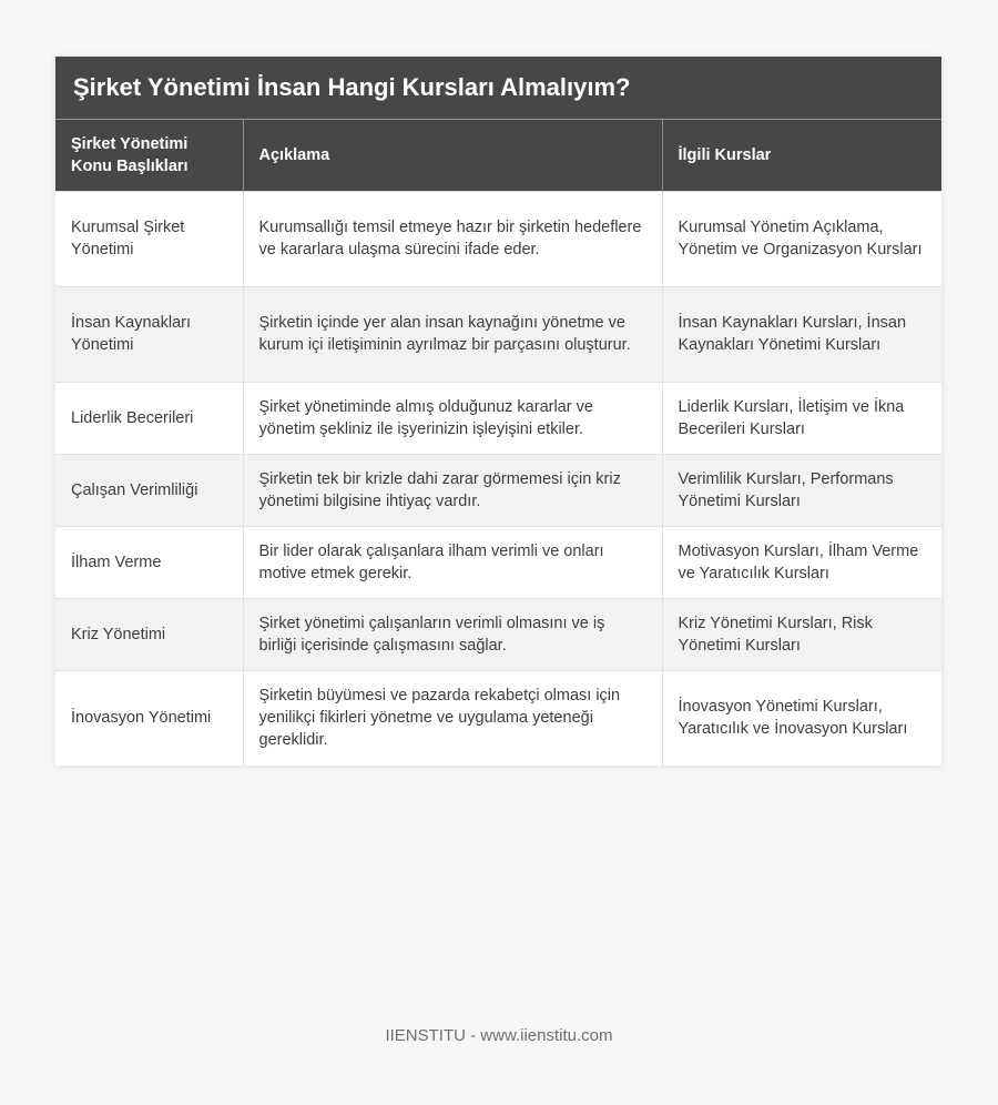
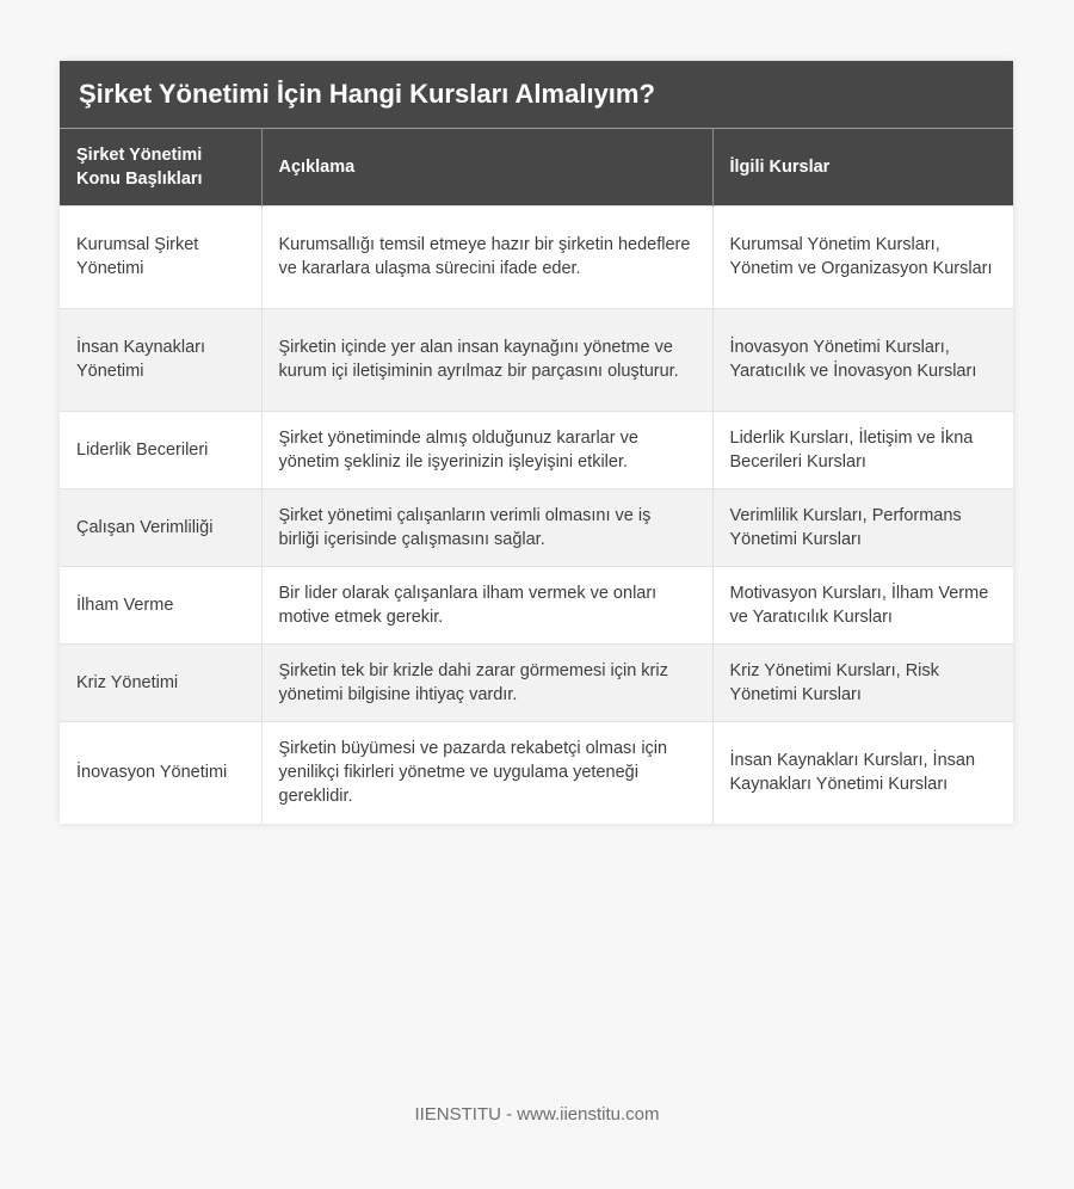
- Şirket Yönetimi İnsan Hangi Kursları Almalıyım?
+ Şirket Yönetimi İçin Hangi Kursları Almalıyım?
  Şirket Yönetimi Konu Başlıkları	Açıklama	İlgili Kurslar
- Kurumsal Şirket Yönetimi	Kurumsallığı temsil etmeye hazır bir şirketin hedeflere ve kararlara ulaşma sürecini ifade eder.	Kurumsal Yönetim Açıklama, Yönetim ve Organizasyon Kursları
+ Kurumsal Şirket Yönetimi	Kurumsallığı temsil etmeye hazır bir şirketin hedeflere ve kararlara ulaşma sürecini ifade eder.	Kurumsal Yönetim Kursları, Yönetim ve Organizasyon Kursları
- İnsan Kaynakları Yönetimi	Şirketin içinde yer alan insan kaynağını yönetme ve kurum içi iletişiminin ayrılmaz bir parçasını oluşturur.	İnsan Kaynakları Kursları, İnsan Kaynakları Yönetimi Kursları
+ İnsan Kaynakları Yönetimi	Şirketin içinde yer alan insan kaynağını yönetme ve kurum içi iletişiminin ayrılmaz bir parçasını oluşturur.	İnovasyon Yönetimi Kursları, Yaratıcılık ve İnovasyon Kursları
  Liderlik Becerileri	Şirket yönetiminde almış olduğunuz kararlar ve yönetim şekliniz ile işyerinizin işleyişini etkiler.	Liderlik Kursları, İletişim ve İkna Becerileri Kursları
- Çalışan Verimliliği	Şirketin tek bir krizle dahi zarar görmemesi için kriz yönetimi bilgisine ihtiyaç vardır.	Verimlilik Kursları, Performans Yönetimi Kursları
+ Çalışan Verimliliği	Şirket yönetimi çalışanların verimli olmasını ve iş birliği içerisinde çalışmasını sağlar.	Verimlilik Kursları, Performans Yönetimi Kursları
- İlham Verme	Bir lider olarak çalışanlara ilham verimli ve onları motive etmek gerekir.	Motivasyon Kursları, İlham Verme ve Yaratıcılık Kursları
+ İlham Verme	Bir lider olarak çalışanlara ilham vermek ve onları motive etmek gerekir.	Motivasyon Kursları, İlham Verme ve Yaratıcılık Kursları
- Kriz Yönetimi	Şirket yönetimi çalışanların verimli olmasını ve iş birliği içerisinde çalışmasını sağlar.	Kriz Yönetimi Kursları, Risk Yönetimi Kursları
+ Kriz Yönetimi	Şirketin tek bir krizle dahi zarar görmemesi için kriz yönetimi bilgisine ihtiyaç vardır.	Kriz Yönetimi Kursları, Risk Yönetimi Kursları
- İnovasyon Yönetimi	Şirketin büyümesi ve pazarda rekabetçi olması için yenilikçi fikirleri yönetme ve uygulama yeteneği gereklidir.	İnovasyon Yönetimi Kursları, Yaratıcılık ve İnovasyon Kursları
+ İnovasyon Yönetimi	Şirketin büyümesi ve pazarda rekabetçi olması için yenilikçi fikirleri yönetme ve uygulama yeteneği gereklidir.	İnsan Kaynakları Kursları, İnsan Kaynakları Yönetimi Kursları
  IIENSTITU - www.iienstitu.com
